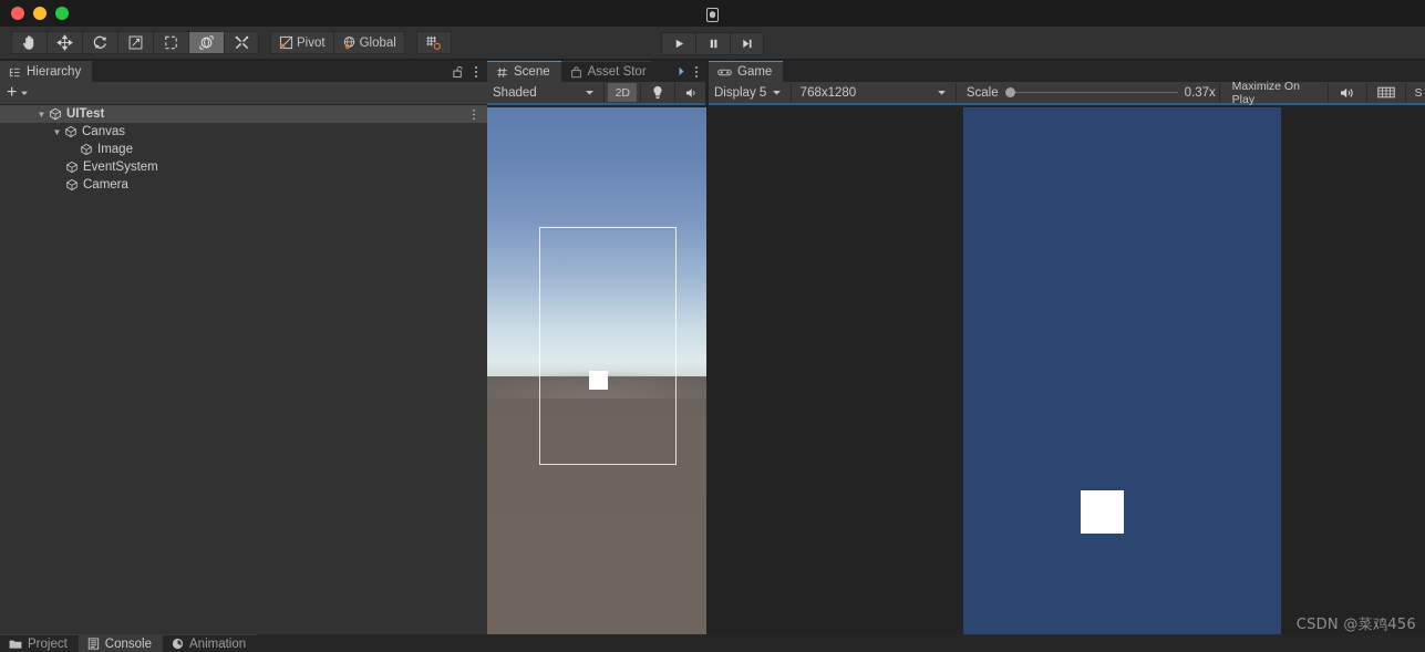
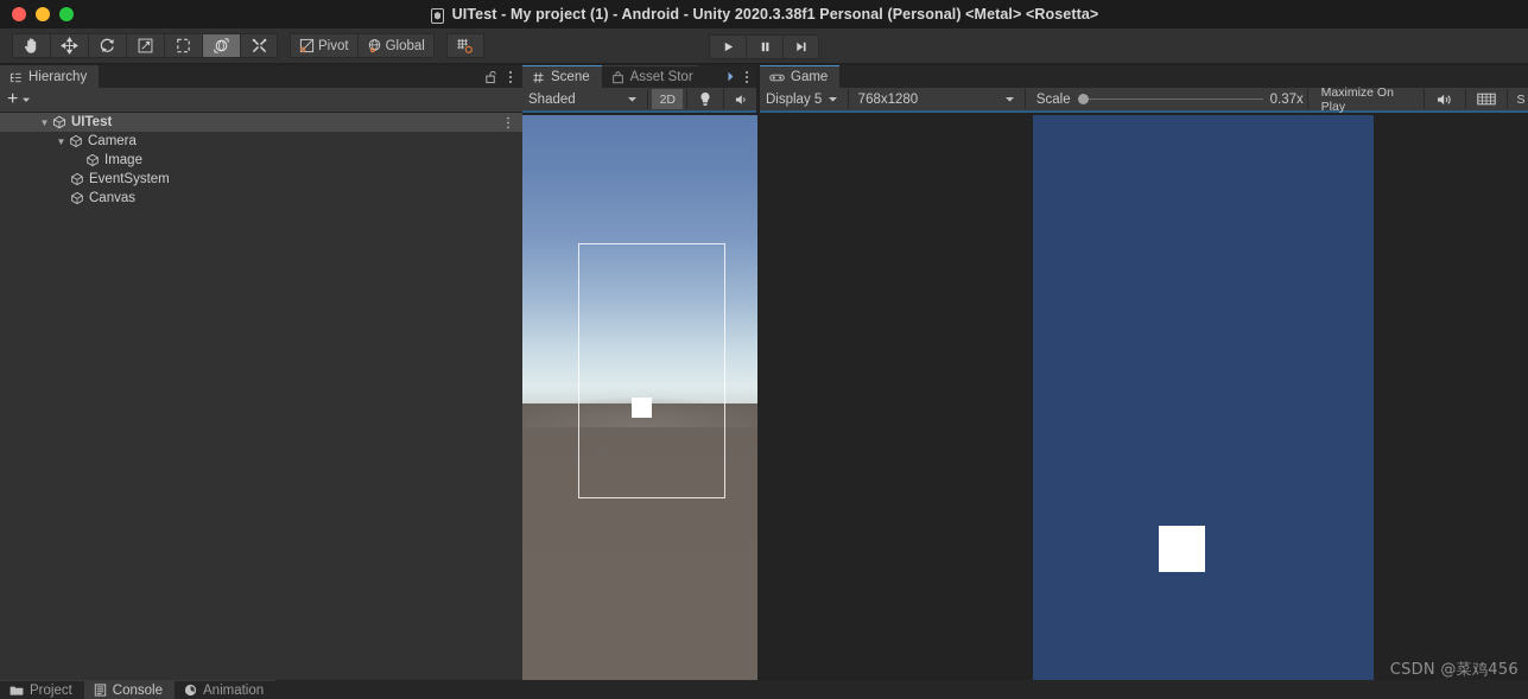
+ UITest - My project (1) - Android - Unity 2020.3.38f1 Personal (Personal) <Metal> <Rosetta>
  Pivot
  Global
  Hierarchy
  +
  ▼
  UITest
  ▼
- Canvas
+ Camera
  Image
  EventSystem
- Camera
+ Canvas
  Scene
  Asset Stor
  Game
  Shaded
  2D
  Display 5
  768x1280
  Scale
  0.37x
  Maximize On Play
  S
  Project
  Console
  Animation
  CSDN @菜鸡456
